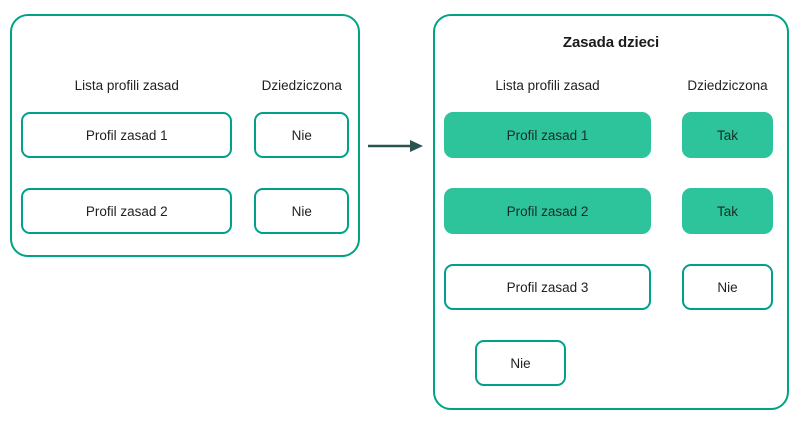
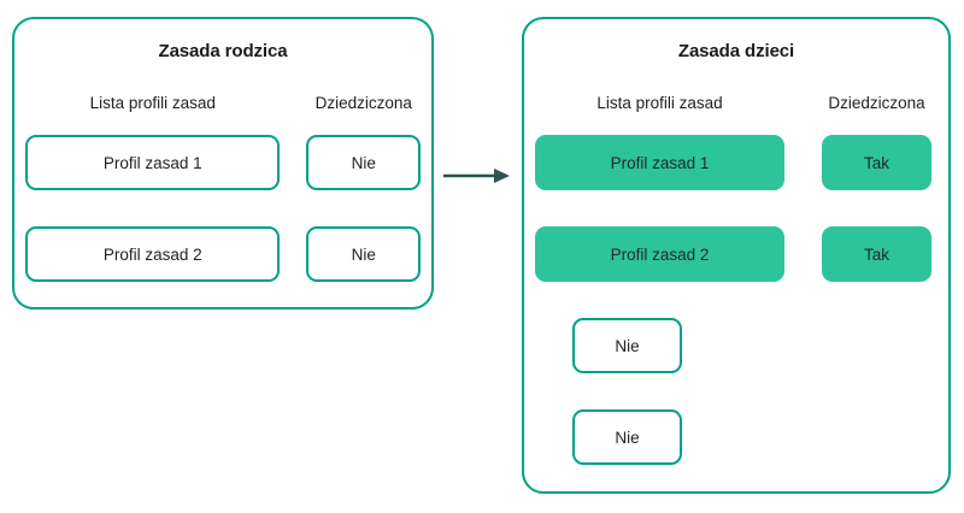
+ Zasada rodzica
  Lista profili zasad
  Dziedziczona
  Profil zasad 1
  Nie
  Profil zasad 2
  Nie
  Zasada dzieci
  Lista profili zasad
  Dziedziczona
  Profil zasad 1
  Tak
  Profil zasad 2
  Tak
- Profil zasad 3
  Nie
  Nie
